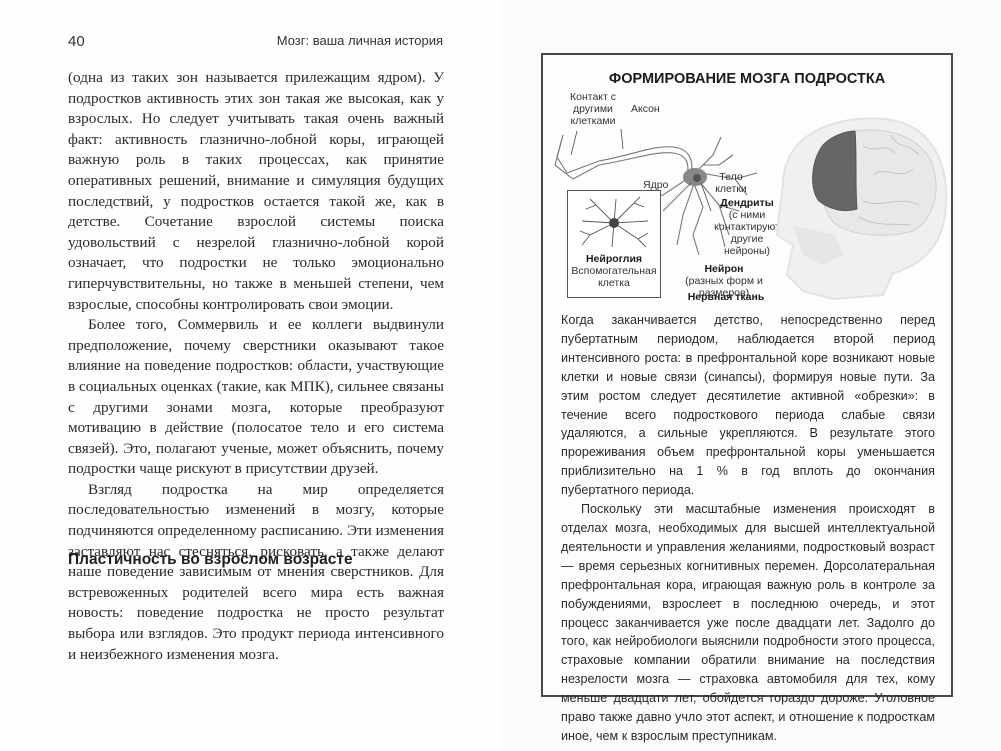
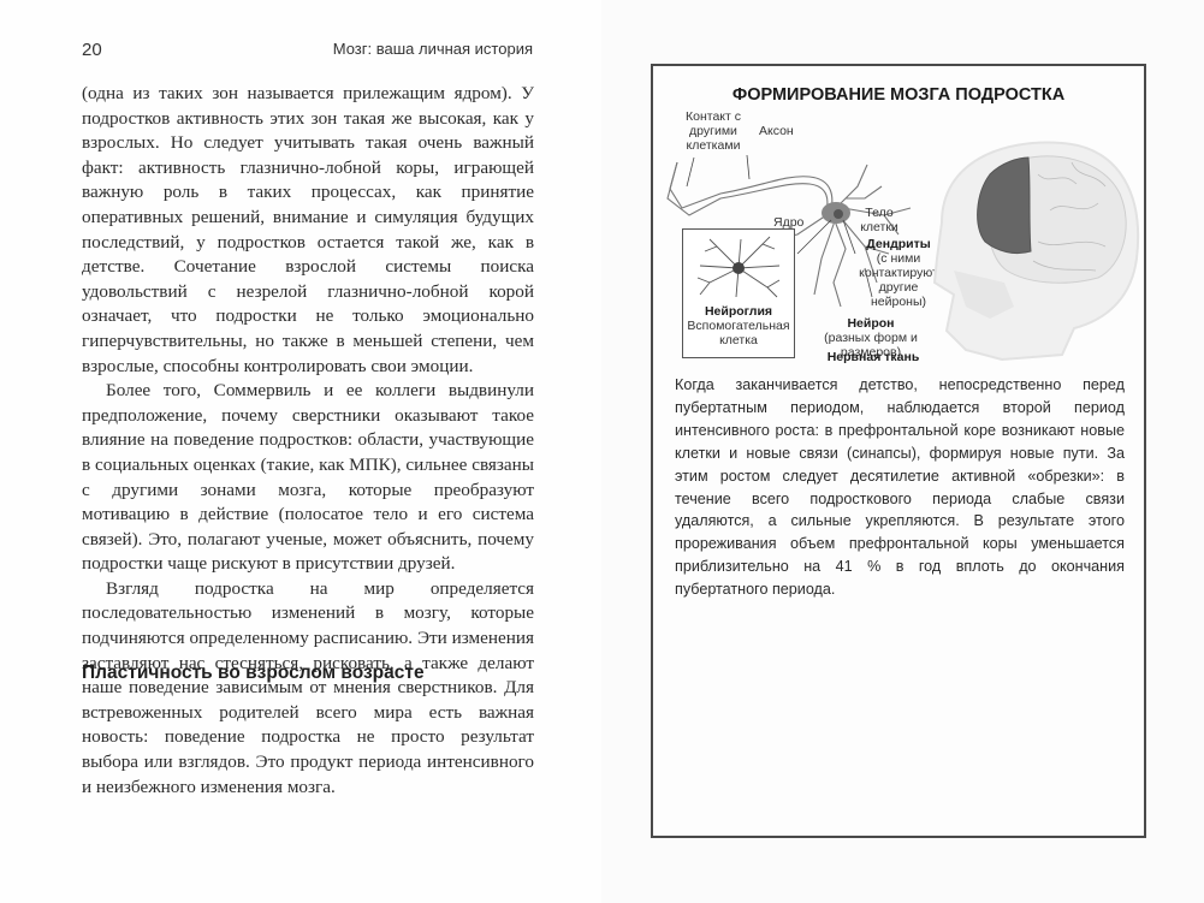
- 40
+ 20
  Мозг: ваша личная история
  (одна из таких зон называется прилежащим ядром). У подростков активность этих зон такая же высокая, как у взрослых. Но следует учитывать такая очень важный факт: активность глазнично-лобной коры, играющей важную роль в таких процессах, как принятие оперативных решений, внимание и симуляция будущих последствий, у подростков остается такой же, как в детстве. Сочетание взрослой системы поиска удовольствий с незрелой глазнично-лобной корой означает, что подростки не только эмоционально гиперчувствительны, но также в меньшей степени, чем взрослые, способны контролировать свои эмоции.
  Более того, Соммервиль и ее коллеги выдвинули предположение, почему сверстники оказывают такое влияние на поведение подростков: области, участвующие в социальных оценках (такие, как МПК), сильнее связаны с другими зонами мозга, которые преобразуют мотивацию в действие (полосатое тело и его система связей). Это, полагают ученые, может объяснить, почему подростки чаще рискуют в присутствии друзей.
  Взгляд подростка на мир определяется последовательностью изменений в мозгу, которые подчиняются определенному расписанию. Эти изменения заставляют нас стесняться, рисковать, а также делают наше поведение зависимым от мнения сверстников. Для встревоженных родителей всего мира есть важная новость: поведение подростка не просто результат выбора или взглядов. Это продукт периода интенсивного и неизбежного изменения мозга.
  Пластичность во взрослом возрасте
  ФОРМИРОВАНИЕ МОЗГА ПОДРОСТКА
  Контакт с другими клетками
  Аксон
  Ядро
  Тело клетки
  Дендриты
  (с ними контактирую другие нейроны)
  Нейроглия
  Вспомогательная клетка
  Нейрон
  (разных форм и размеров)
  Нервная ткань
- Когда заканчивается детство, непосредственно перед пубертатным периодом, наблюдается второй период интенсивного роста: в префронтальной коре возникают новые клетки и новые связи (синапсы), формируя новые пути. За этим ростом следует десятилетие активной «обрезки»: в течение всего подросткового периода слабые связи удаляются, а сильные укрепляются. В результате этого прореживания объем префронтальной коры уменьшается приблизительно на 1 % в год вплоть до окончания пубертатного периода.
+ Когда заканчивается детство, непосредственно перед пубертатным периодом, наблюдается второй период интенсивного роста: в префронтальной коре возникают новые клетки и новые связи (синапсы), формируя новые пути. За этим ростом следует десятилетие активной «обрезки»: в течение всего подросткового периода слабые связи удаляются, а сильные укрепляются. В результате этого прореживания объем префронтальной коры уменьшается приблизительно на 41 % в год вплоть до окончания пубертатного периода.
- Поскольку эти масштабные изменения происходят в отделах мозга, необходимых для высшей интеллектуальной деятельности и управления желаниями, подростковый возраст — время серьезных когнитивных перемен. Дорсолатеральная префронтальная кора, играющая важную роль в контроле за побуждениями, взрослеет в последнюю очередь, и этот процесс заканчивается уже после двадцати лет. Задолго до того, как нейробиологи выяснили подробности этого процесса, страховые компании обратили внимание на последствия незрелости мозга — страховка автомобиля для тех, кому меньше двадцати лет, обойдется гораздо дороже. Уголовное право также давно учло этот аспект, и отношение к подросткам иное, чем к взрослым преступникам.
